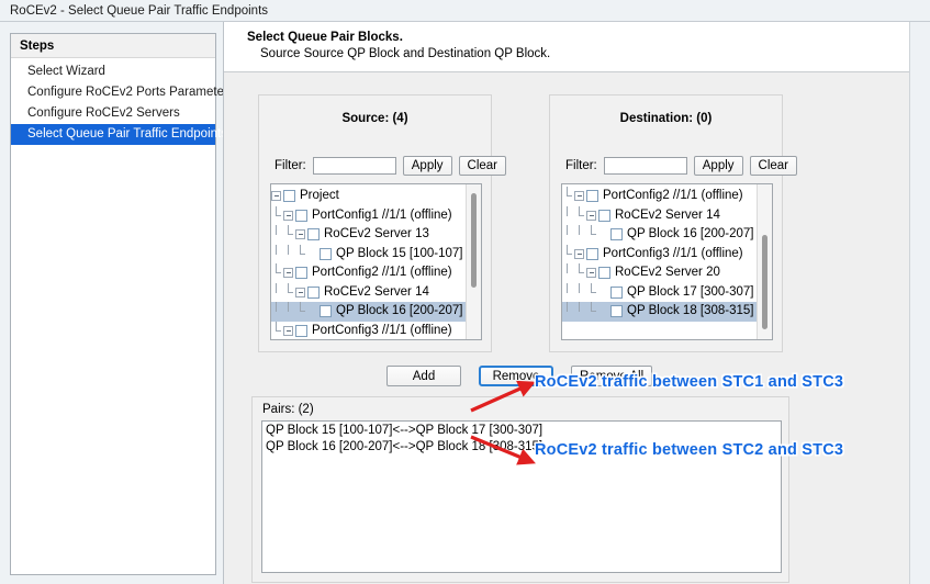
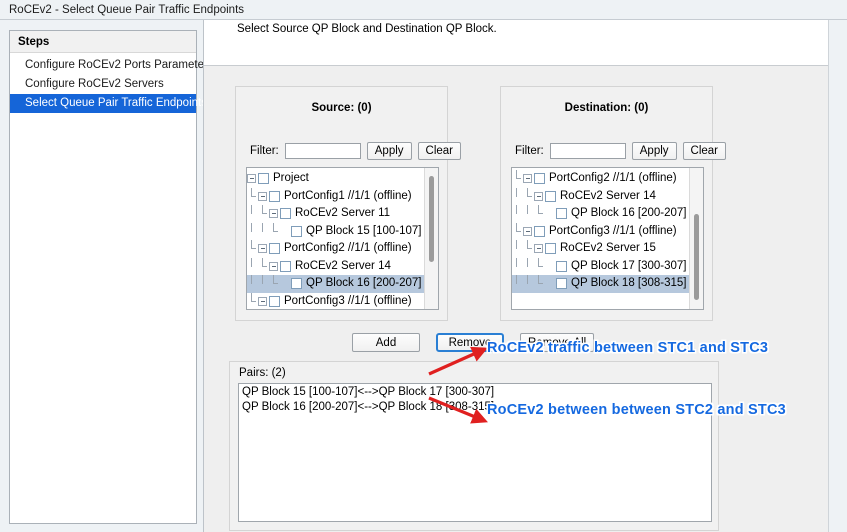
  RoCEv2 - Select Queue Pair Traffic Endpoints
  Steps
- Select Wizard
  Configure RoCEv2 Ports Paramete
  Configure RoCEv2 Servers
  Select Queue Pair Traffic Endpoint
- Select Queue Pair Blocks.
- Source Source QP Block and Destination QP Block.
+ Select Source QP Block and Destination QP Block.
- Source: (4)
+ Source: (0)
  Filter:
  Apply
  Clear
  Project
  PortConfig1 //1/1 (offline)
- RoCEv2 Server 13
+ RoCEv2 Server 11
  QP Block 15 [100-107]
  PortConfig2 //1/1 (offline)
  RoCEv2 Server 14
  QP Block 16 [200-207]
  PortConfig3 //1/1 (offline)
  Destination: (0)
  Filter:
  Apply
  Clear
  PortConfig2 //1/1 (offline)
  RoCEv2 Server 14
  QP Block 16 [200-207]
  PortConfig3 //1/1 (offline)
- RoCEv2 Server 20
+ RoCEv2 Server 15
  QP Block 17 [300-307]
  QP Block 18 [308-315]
  Add
  Remove
  Remove All
  Pairs: (2)
  QP Block 15 [100-107]<-->QP Block 17 [300-307]
  QP Block 16 [200-207]<-->QP Block 1808-315]
  RoCEv2 traffic between STC1 and STC3
- RoCEv2 traffic between STC2 and STC3
+ RoCEv2 between between STC2 and STC3
